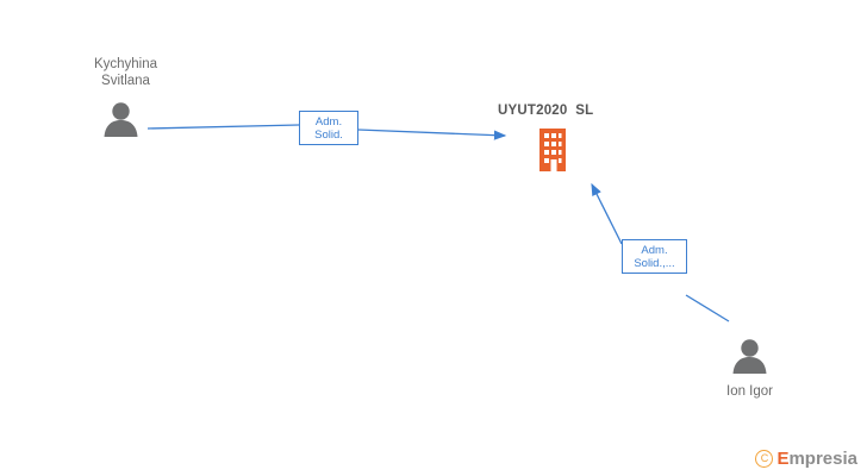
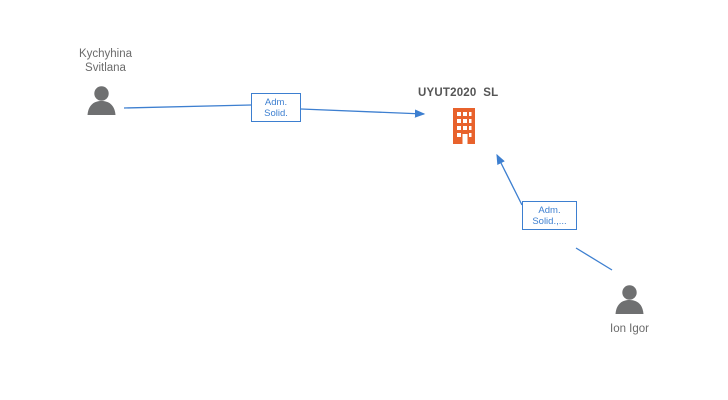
  Kychyhina
  Svitlana
  Adm.
  Solid.
  UYUT2020 SL
  Adm.
  Solid.,...
  Ion Igor
- C
- Empresia
